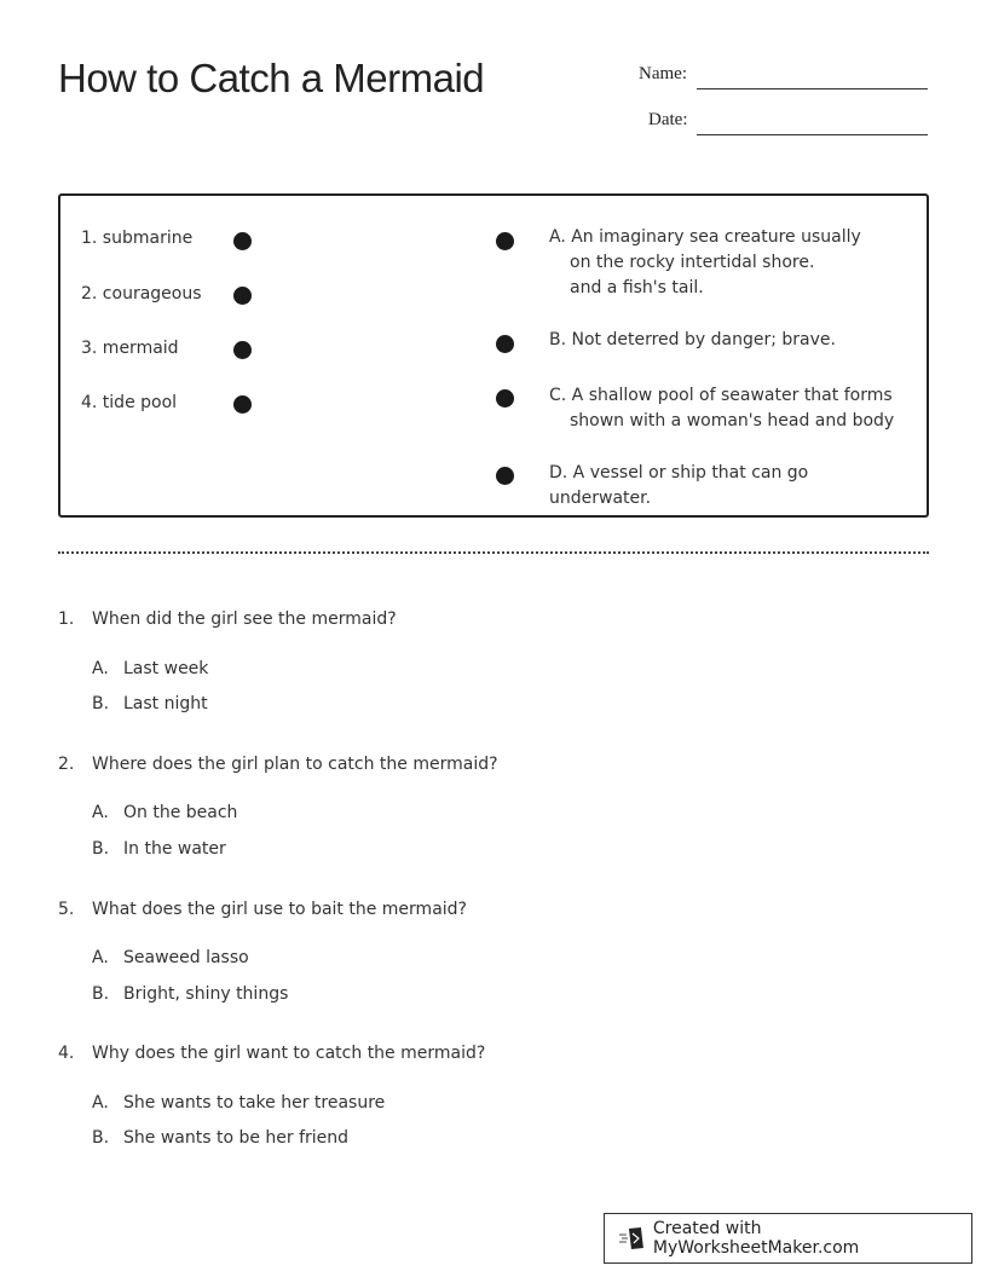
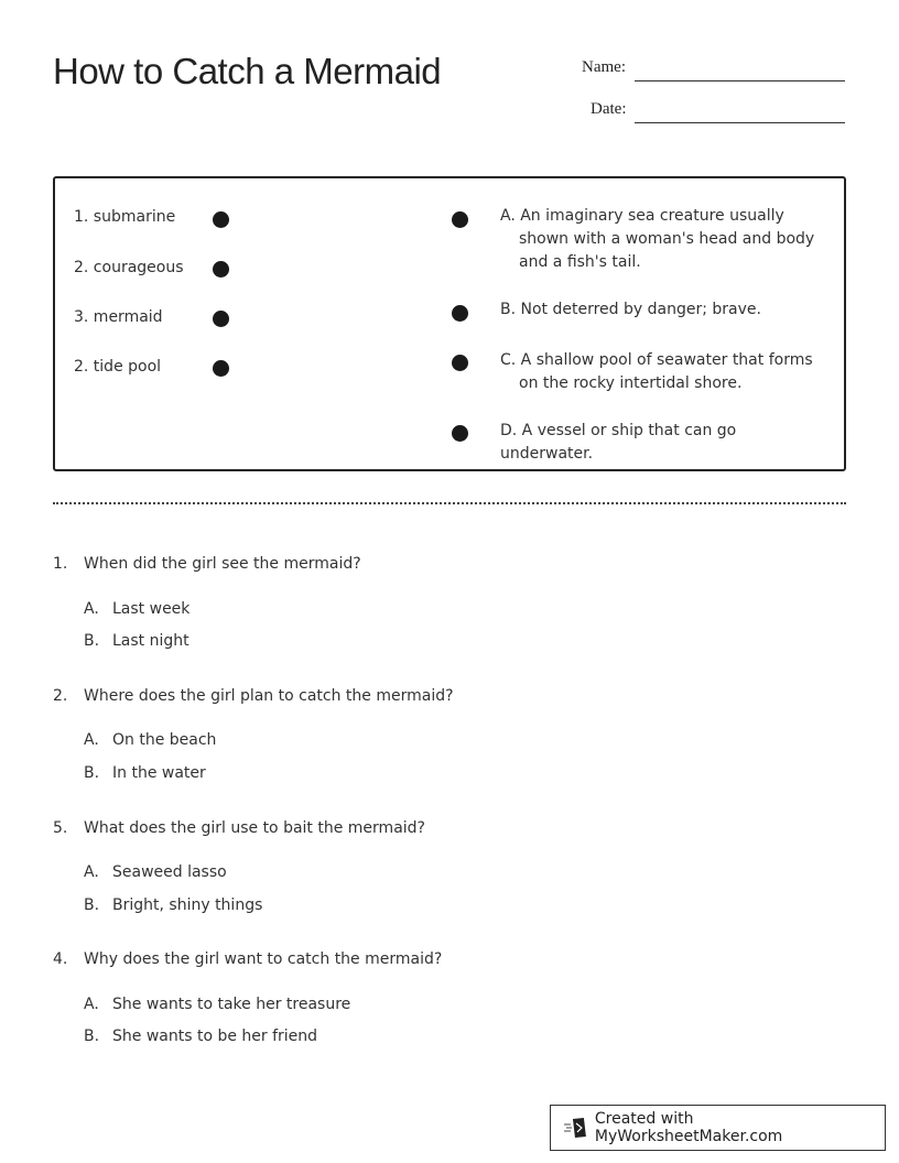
  How to Catch a Mermaid
  Name:
  Date:
  1. submarine
  2. courageous
  3. mermaid
- 4. tide pool
+ 2. tide pool
  A. An imaginary sea creature usually
- on the rocky intertidal shore.
+ shown with a woman's head and body
  and a fish's tail.
  B. Not deterred by danger; brave.
  C. A shallow pool of seawater that forms
- shown with a woman's head and body
+ on the rocky intertidal shore.
  D. A vessel or ship that can go underwater.
  1. When did the girl see the mermaid?
  A. Last week
  B. Last night
  2. Where does the girl plan to catch the mermaid?
  A. On the beach
  B. In the water
  5. What does the girl use to bait the mermaid?
  A. Seaweed lasso
  B. Bright, shiny things
  4. Why does the girl want to catch the mermaid?
  A. She wants to take her treasure
  B. She wants to be her friend
  Created with MyWorksheetMaker.com
